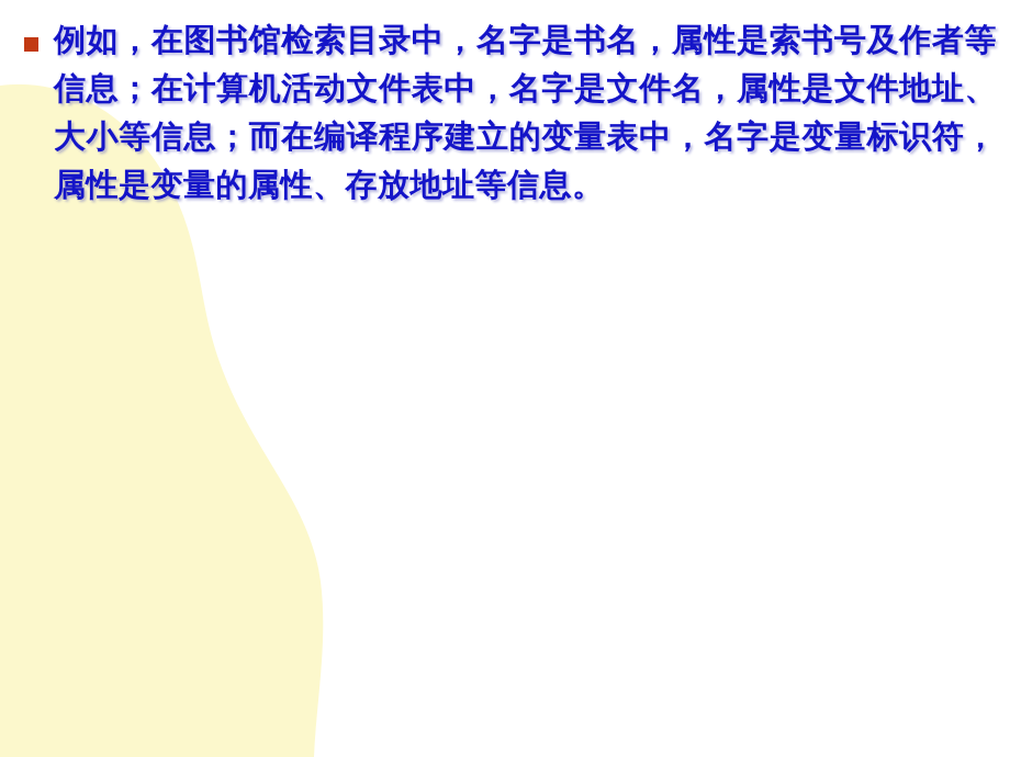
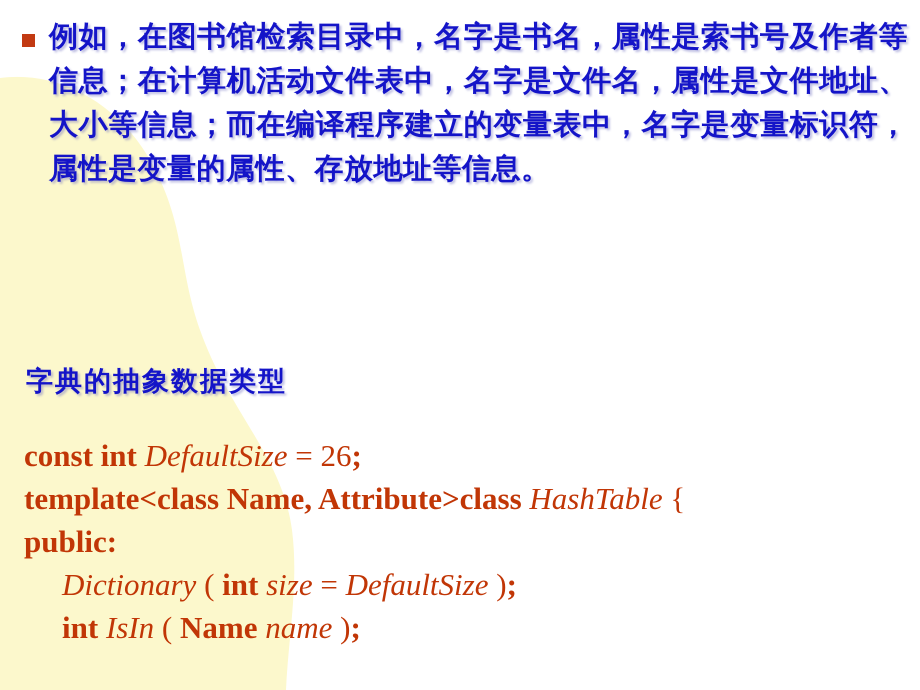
  例如，在图书馆检索目录中，名字是书名，属性是索书号及作者等信息；在计算机活动文件表中，名字是文件名，属性是文件地址、大小等信息；而在编译程序建立的变量表中，名字是变量标识符，属性是变量的属性、存放地址等信息。
+ 字典的抽象数据类型
+ const int DefaultSize = 26;
+ template<class Name, Attribute>class HashTable {
+ public:
+ Dictionary ( int size = DefaultSize );
+ int IsIn ( Name name );
